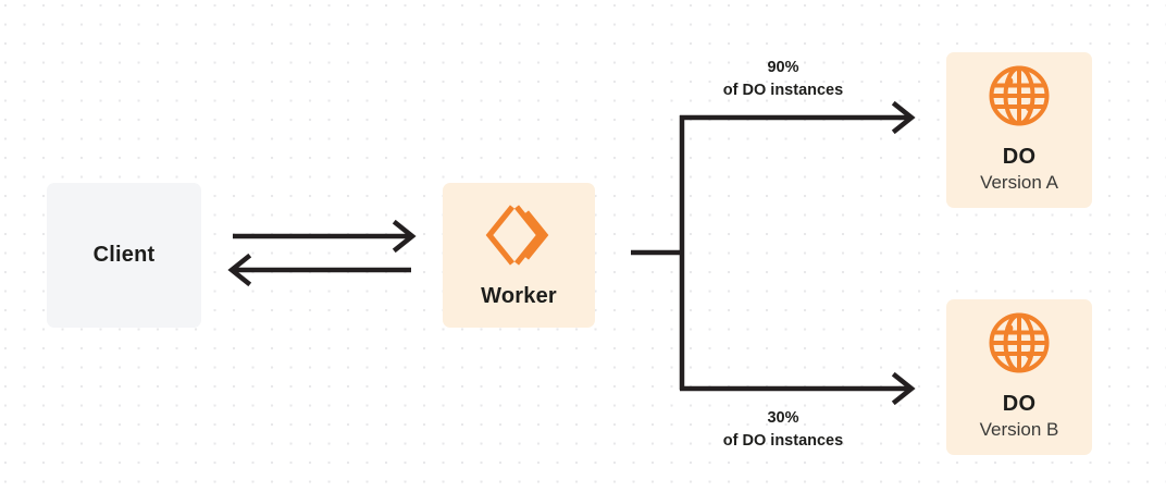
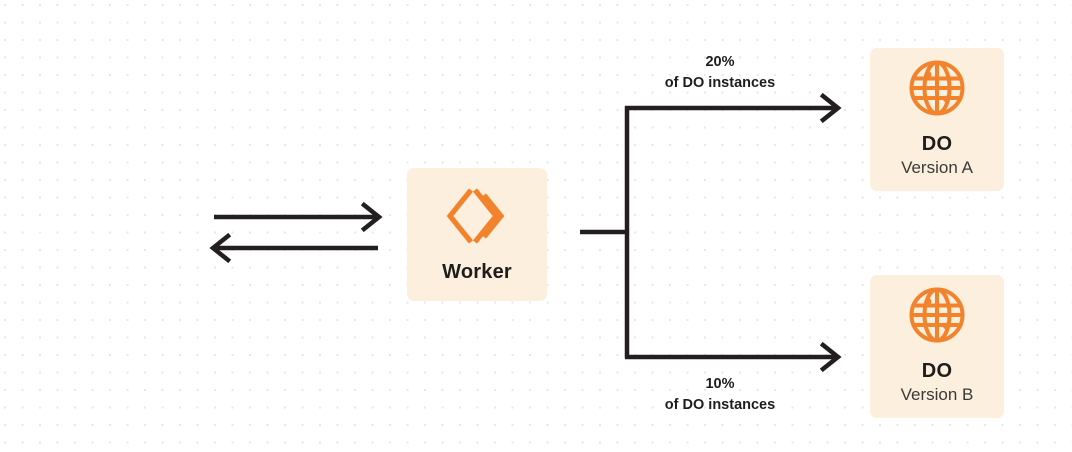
- Client
  Worker
  DO
  Version A
  DO
  Version B
- 90%
+ 20%
  of DO instances
- 30%
+ 10%
  of DO instances
